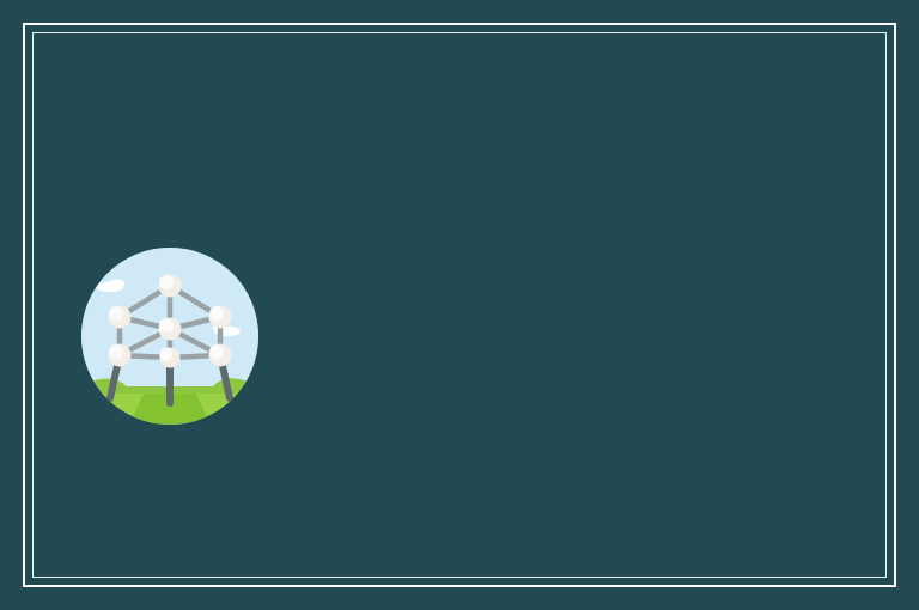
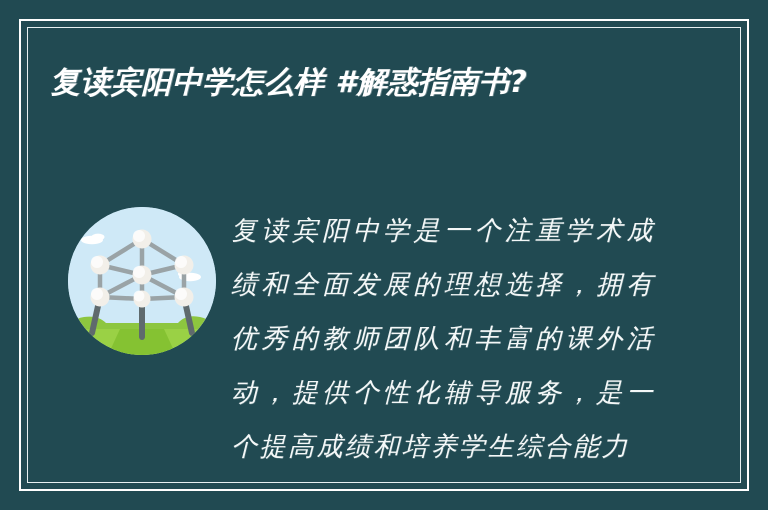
+ 复读宾阳中学怎么样 #解惑指南书?
+ 复读宾阳中学是一个注重学术成绩和全面发展的理想选择，拥有优秀的教师团队和丰富的课外活动，提供个性化辅导服务，是一个提高成绩和培养学生综合能力
